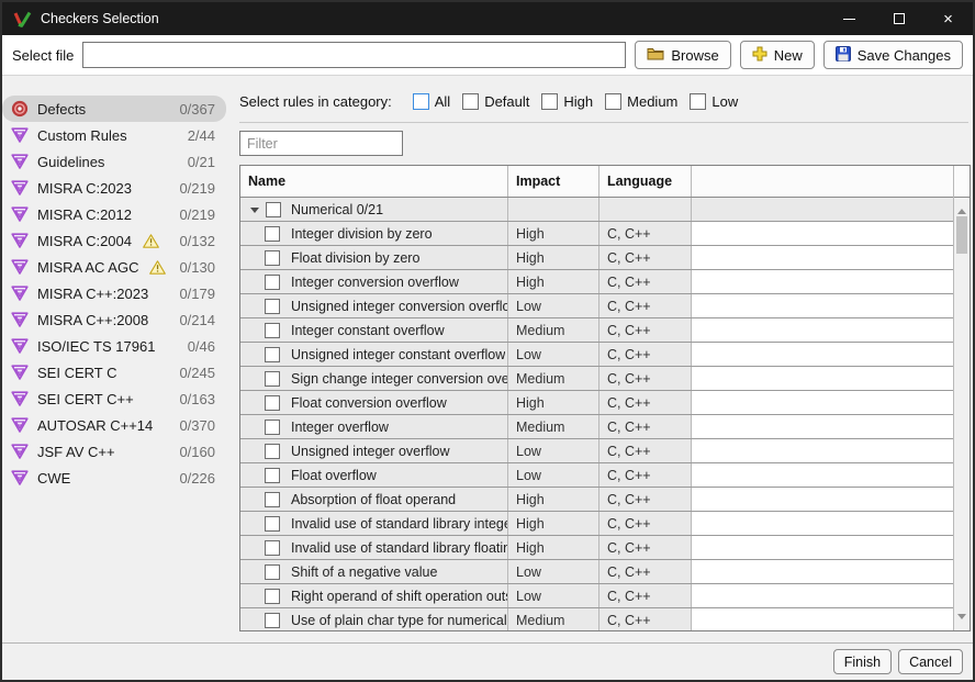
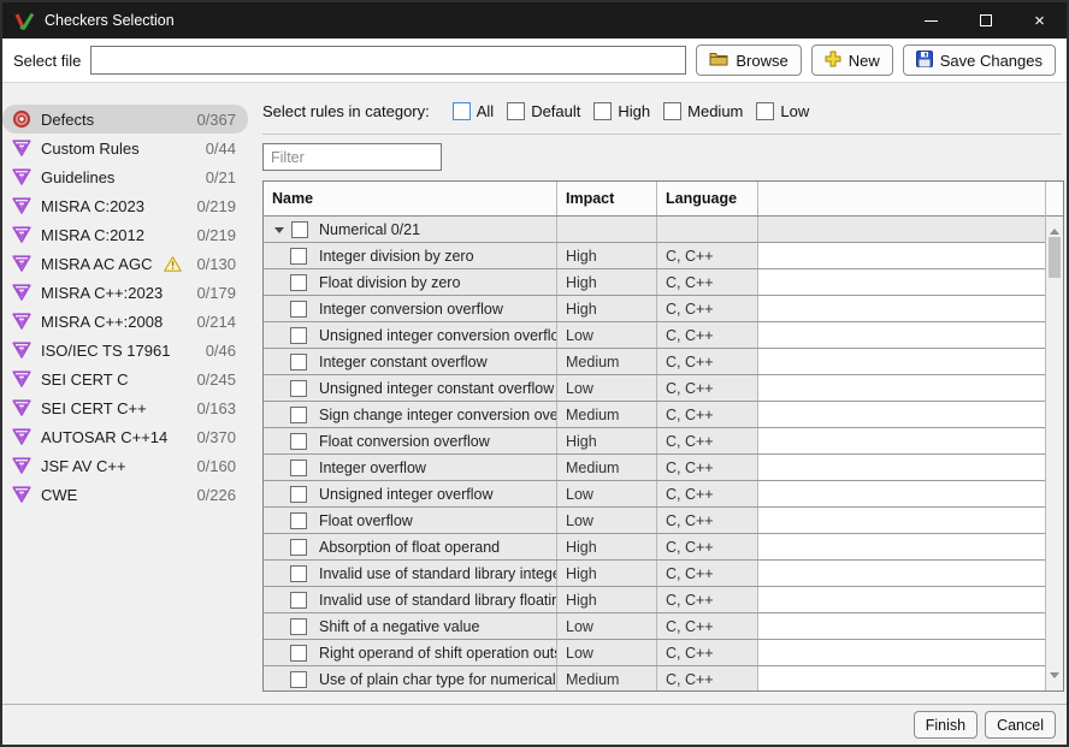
  Checkers Selection
  ×
  Select file
  Browse
  New
  Save Changes
  Defects
  0/367
  Custom Rules
- 2/44
+ 0/44
  Guidelines
  0/21
  MISRA C:2023
  0/219
  MISRA C:2012
  0/219
- MISRA C:2004
- 0/132
  MISRA AC AGC
  0/130
  MISRA C++:2023
  0/179
  MISRA C++:2008
  0/214
  ISO/IEC TS 17961
  0/46
  SEI CERT C
  0/245
  SEI CERT C++
  0/163
  AUTOSAR C++14
  0/370
  JSF AV C++
  0/160
  CWE
  0/226
  Select rules in category:
  All
  Default
  High
  Medium
  Low
  Filter
  Name
  Impact
  Language
  Numerical 0/21
  Integer division by zero
  High
  C, C++
  Float division by zero
  High
  C, C++
  Integer conversion overflow
  High
  C, C++
  Unsigned integer conversion overflo
  Low
  C, C++
  Integer constant overflow
  Medium
  C, C++
  Unsigned integer constant overflow
  Low
  C, C++
  Sign change integer conversion ove
  Medium
  C, C++
  Float conversion overflow
  High
  C, C++
  Integer overflow
  Medium
  C, C++
  Unsigned integer overflow
  Low
  C, C++
  Float overflow
  Low
  C, C++
  Absorption of float operand
  High
  C, C++
  Invalid use of standard library integ
  High
  C, C++
  Invalid use of standard library floatin
  High
  C, C++
  Shift of a negative value
  Low
  C, C++
  Low
  C, C++
  Use of plain char type for numerical
  Medium
  C, C++
  Finish
  Cancel
